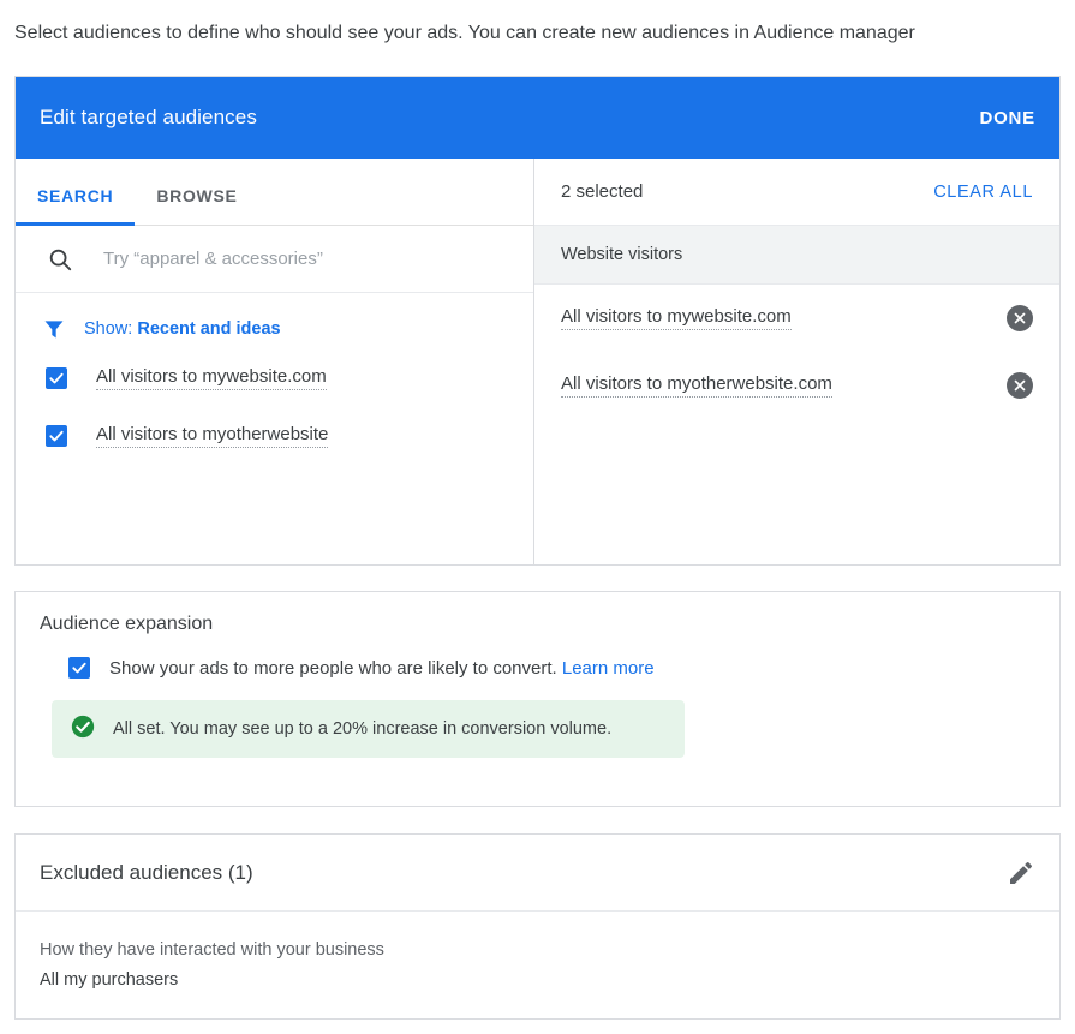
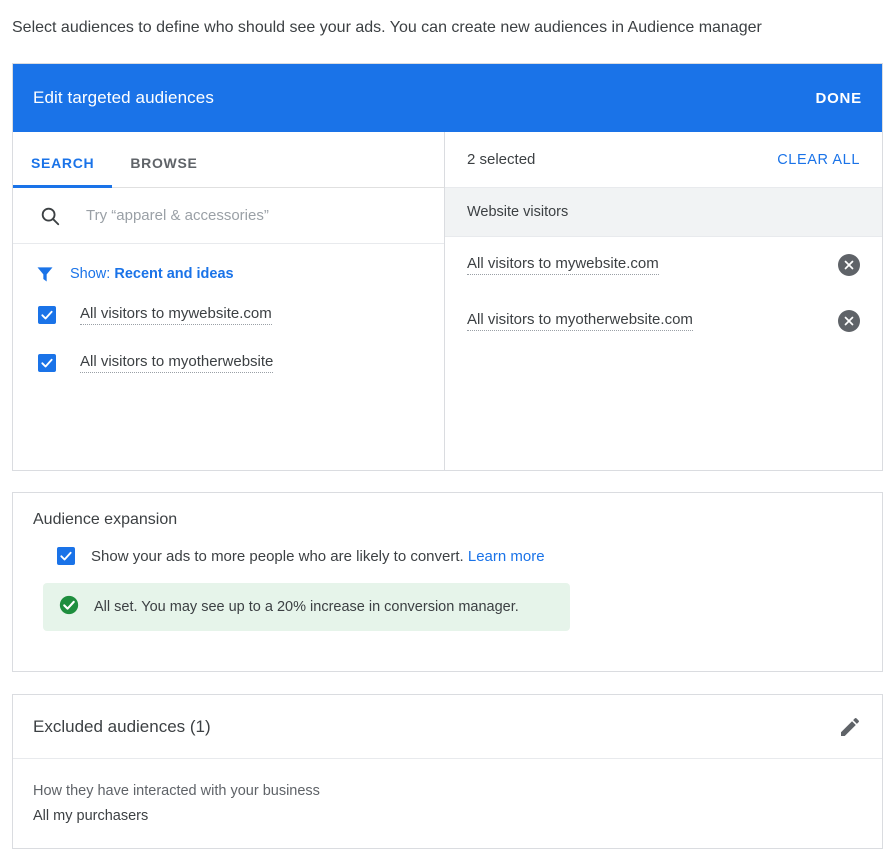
  Select audiences to define who should see your ads. You can create new audiences in Audience manager
  Edit targeted audiences
  DONE
  SEARCH
  BROWSE
  Try “apparel & accessories”
  Show: Recent and ideas
  All visitors to mywebsite.com
  All visitors to myotherwebsite
  2 selected
  CLEAR ALL
  Website visitors
  All visitors to mywebsite.com
  All visitors to myotherwebsite.com
  Audience expansion
  Show your ads to more people who are likely to convert. Learn more
- All set. You may see up to a 20% increase in conversion volume.
+ All set. You may see up to a 20% increase in conversion manager.
  Excluded audiences (1)
  How they have interacted with your business
  All my purchasers
